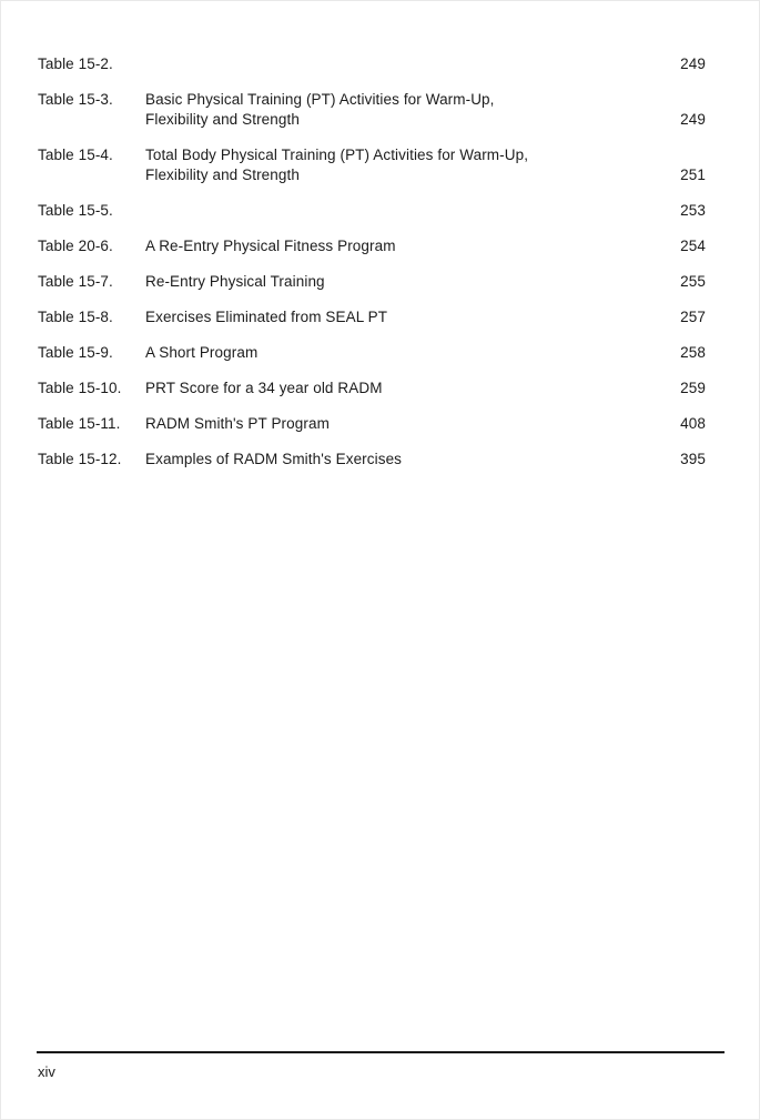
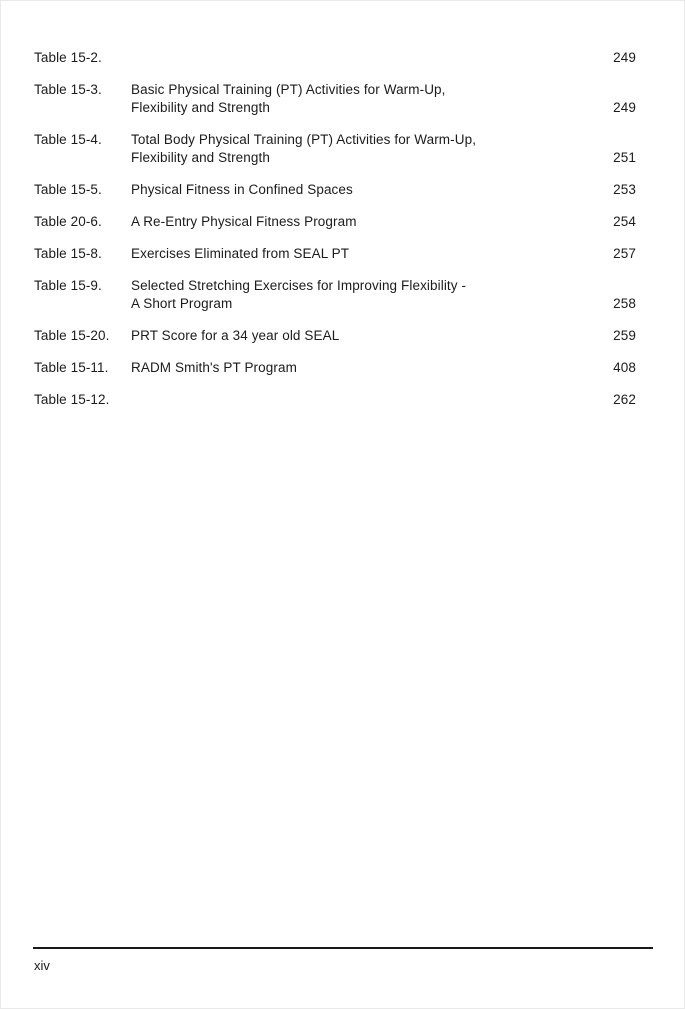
  Table 15-2.
  249
  Table 15-3.
  Basic Physical Training (PT) Activities for Warm-Up,
  Flexibility and Strength
  249
  Table 15-4.
  Total Body Physical Training (PT) Activities for Warm-Up,
  Flexibility and Strength
  251
  Table 15-5.
+ Physical Fitness in Confined Spaces
  253
  Table 20-6.
  A Re-Entry Physical Fitness Program
  254
- Table 15-7.
- Re-Entry Physical Training
- 255
  Table 15-8.
  Exercises Eliminated from SEAL PT
  257
  Table 15-9.
+ Selected Stretching Exercises for Improving Flexibility -
  A Short Program
  258
- Table 15-10.
+ Table 15-20.
- PRT Score for a 34 year old RADM
+ PRT Score for a 34 year old SEAL
  259
  Table 15-11.
  RADM Smith's PT Program
  408
  Table 15-12.
- Examples of RADM Smith's Exercises
- 395
+ 262
  xiv
